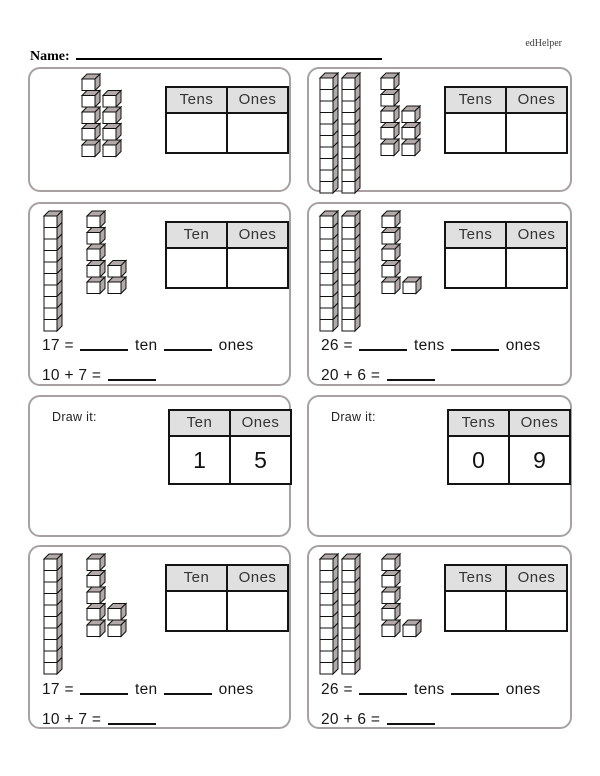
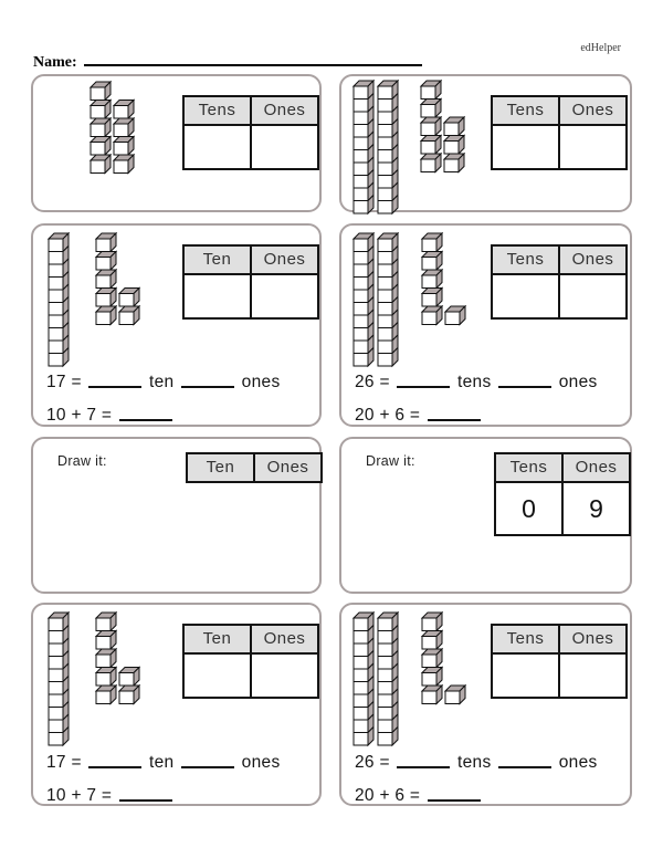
  edHelper
  Name:
  Tens
  Ones
  Tens
  Ones
  Ten
  Ones
  17 = ten ones
  10 + 7 =
  Tens
  Ones
  26 = tens ones
  20 + 6 =
  Draw it:
  Ten
  Ones
- 1
- 5
  Draw it:
  Tens
  Ones
  0
  9
  Ten
  Ones
  17 = ten ones
  10 + 7 =
  Tens
  Ones
  26 = tens ones
  20 + 6 =
